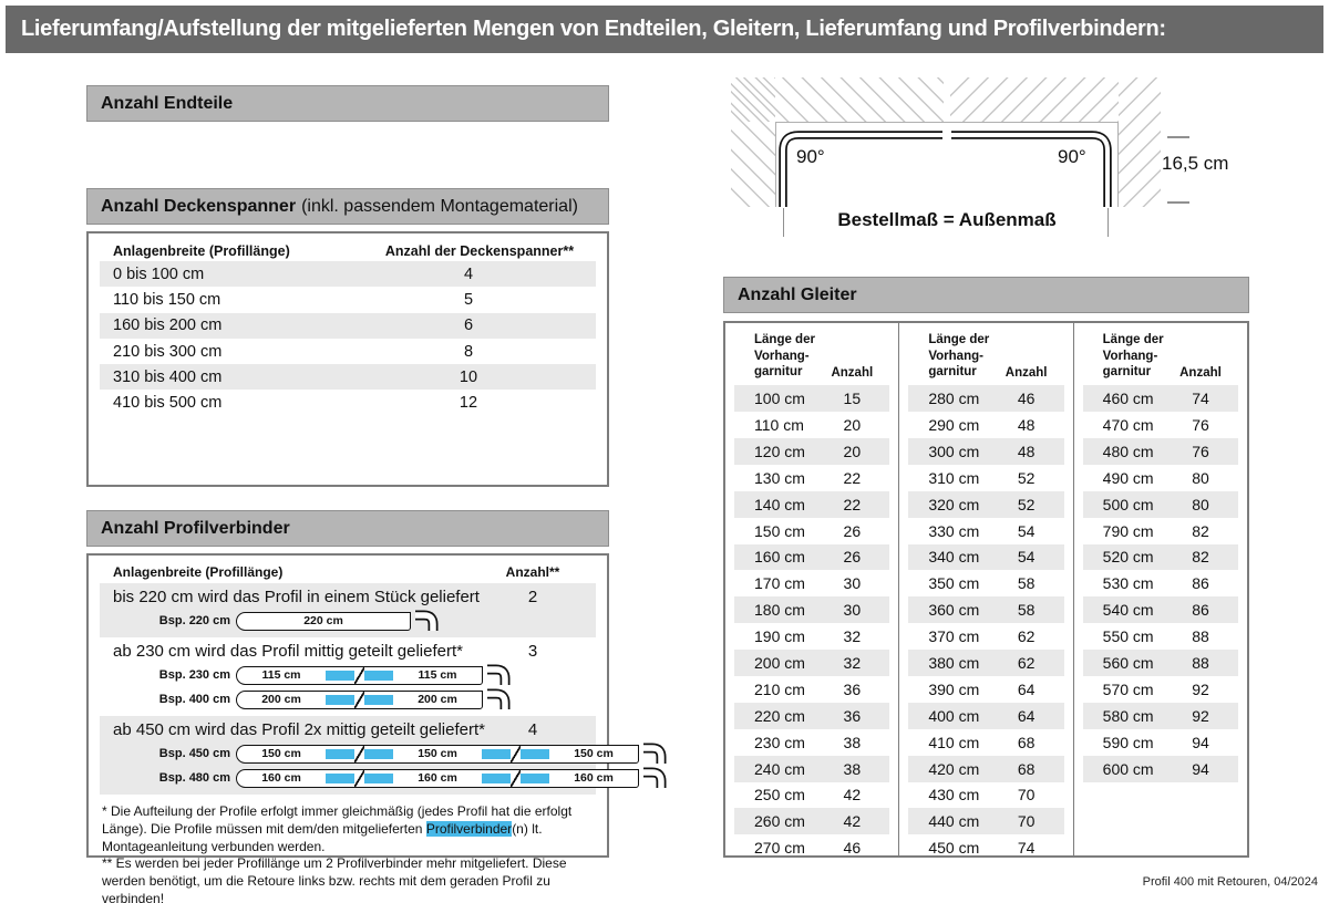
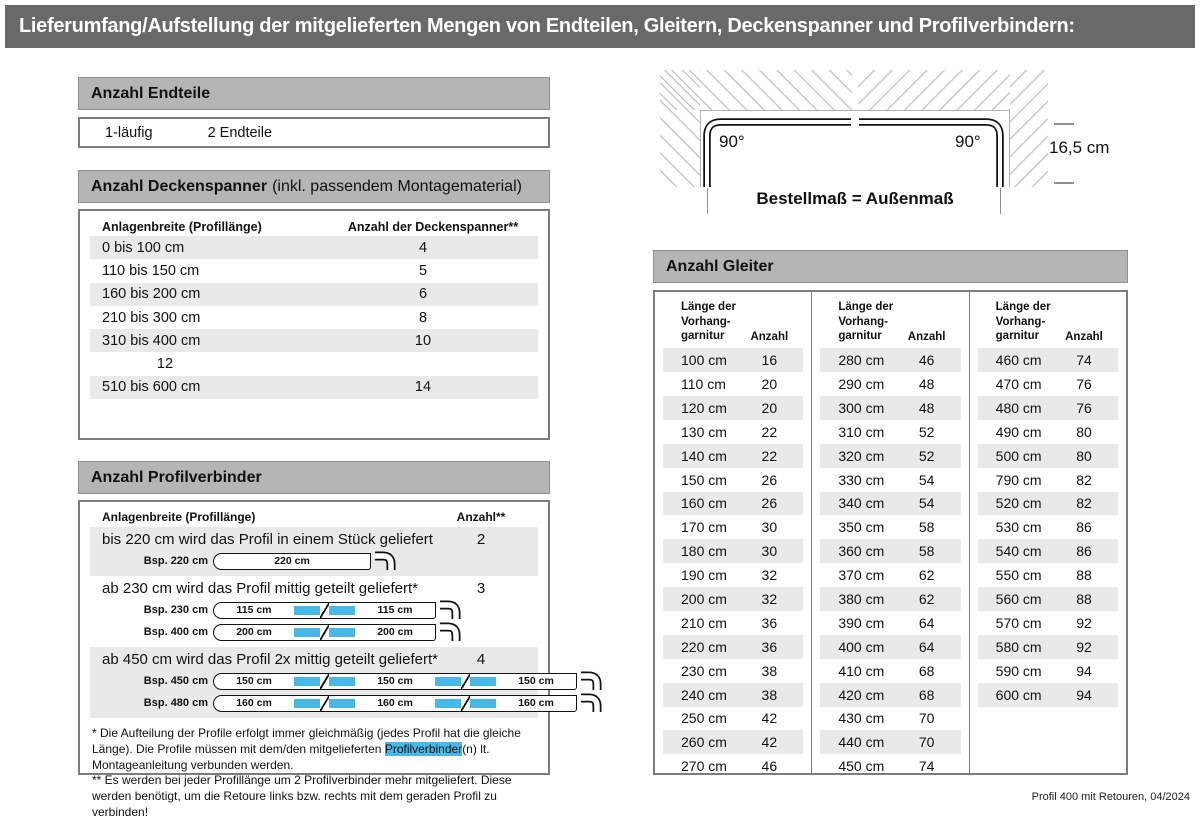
- Lieferumfang/Aufstellung der mitgelieferten Mengen von Endteilen, Gleitern, Lieferumfang und Profilverbindern:
+ Lieferumfang/Aufstellung der mitgelieferten Mengen von Endteilen, Gleitern, Deckenspanner und Profilverbindern:
  Anzahl Endteile
+ 1-läufig
+ 2 Endteile
  Anzahl Deckenspanner
  (inkl. passendem Montagematerial)
  Anlagenbreite (Profillänge)
  Anzahl der Deckenspanner**
  0 bis 100 cm
  4
  110 bis 150 cm
  5
  160 bis 200 cm
  6
  210 bis 300 cm
  8
  310 bis 400 cm
  10
- 410 bis 500 cm
  12
+ 510 bis 600 cm
+ 14
  Anzahl Profilverbinder
  Anlagenbreite (Profillänge)
  Anzahl**
  bis 220 cm wird das Profil in einem Stück geliefert
  2
  Bsp. 220 cm
  220 cm
  ab 230 cm wird das Profil mittig geteilt geliefert*
  3
  Bsp. 230 cm
  115 cm
  115 cm
  Bsp. 400 cm
  200 cm
  200 cm
  ab 450 cm wird das Profil 2x mittig geteilt geliefert*
  4
  Bsp. 450 cm
  150 cm
  150 cm
  150 cm
  Bsp. 480 cm
  160 cm
  160 cm
  160 cm
- * Die Aufteilung der Profile erfolgt immer gleichmäßig (jedes Profil hat die erfolgt Länge). Die Profile müssen mit dem/den mitgelieferten Profilverbinder(n) lt. Montageanleitung verbunden werden.
+ * Die Aufteilung der Profile erfolgt immer gleichmäßig (jedes Profil hat die gleiche Länge). Die Profile müssen mit dem/den mitgelieferten Profilverbinder(n) lt. Montageanleitung verbunden werden.
  ** Es werden bei jeder Profillänge um 2 Profilverbinder mehr mitgeliefert. Diese werden benötigt, um die Retoure links bzw. rechts mit dem geraden Profil zu verbinden!
  90°
  90°
  Bestellmaß = Außenmaß
  16,5 cm
  Anzahl Gleiter
  Länge der
  Vorhang-
  garnitur
  Anzahl
  100 cm
- 15
+ 16
  110 cm
  20
  120 cm
  20
  130 cm
  22
  140 cm
  22
  150 cm
  26
  160 cm
  26
  170 cm
  30
  180 cm
  30
  190 cm
  32
  200 cm
  32
  210 cm
  36
  220 cm
  36
  230 cm
  38
  240 cm
  38
  250 cm
  42
  260 cm
  42
  270 cm
  46
  Länge der
  Vorhang-
  garnitur
  Anzahl
  280 cm
  46
  290 cm
  48
  300 cm
  48
  310 cm
  52
  320 cm
  52
  330 cm
  54
  340 cm
  54
  350 cm
  58
  360 cm
  58
  370 cm
  62
  380 cm
  62
  390 cm
  64
  400 cm
  64
  410 cm
  68
  420 cm
  68
  430 cm
  70
  440 cm
  70
  450 cm
  74
  Länge der
  Vorhang-
  garnitur
  Anzahl
  460 cm
  74
  470 cm
  76
  480 cm
  76
  490 cm
  80
  500 cm
  80
  790 cm
  82
  520 cm
  82
  530 cm
  86
  540 cm
  86
  550 cm
  88
  560 cm
  88
  570 cm
  92
  580 cm
  92
  590 cm
  94
  600 cm
  94
  Profil 400 mit Retouren, 04/2024
